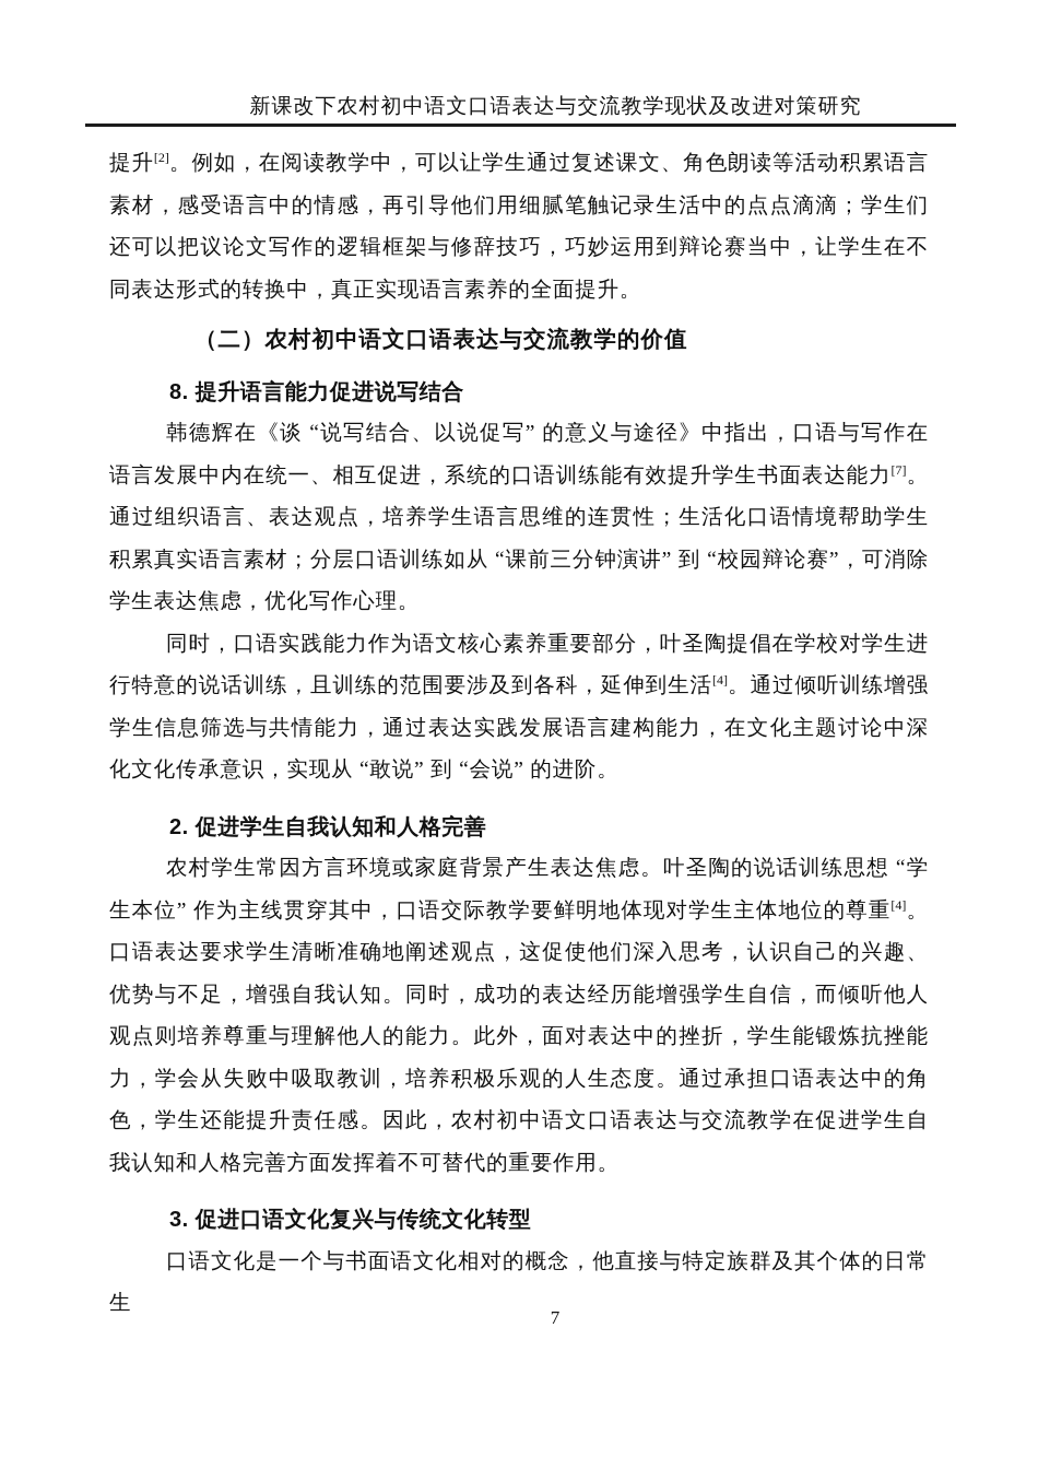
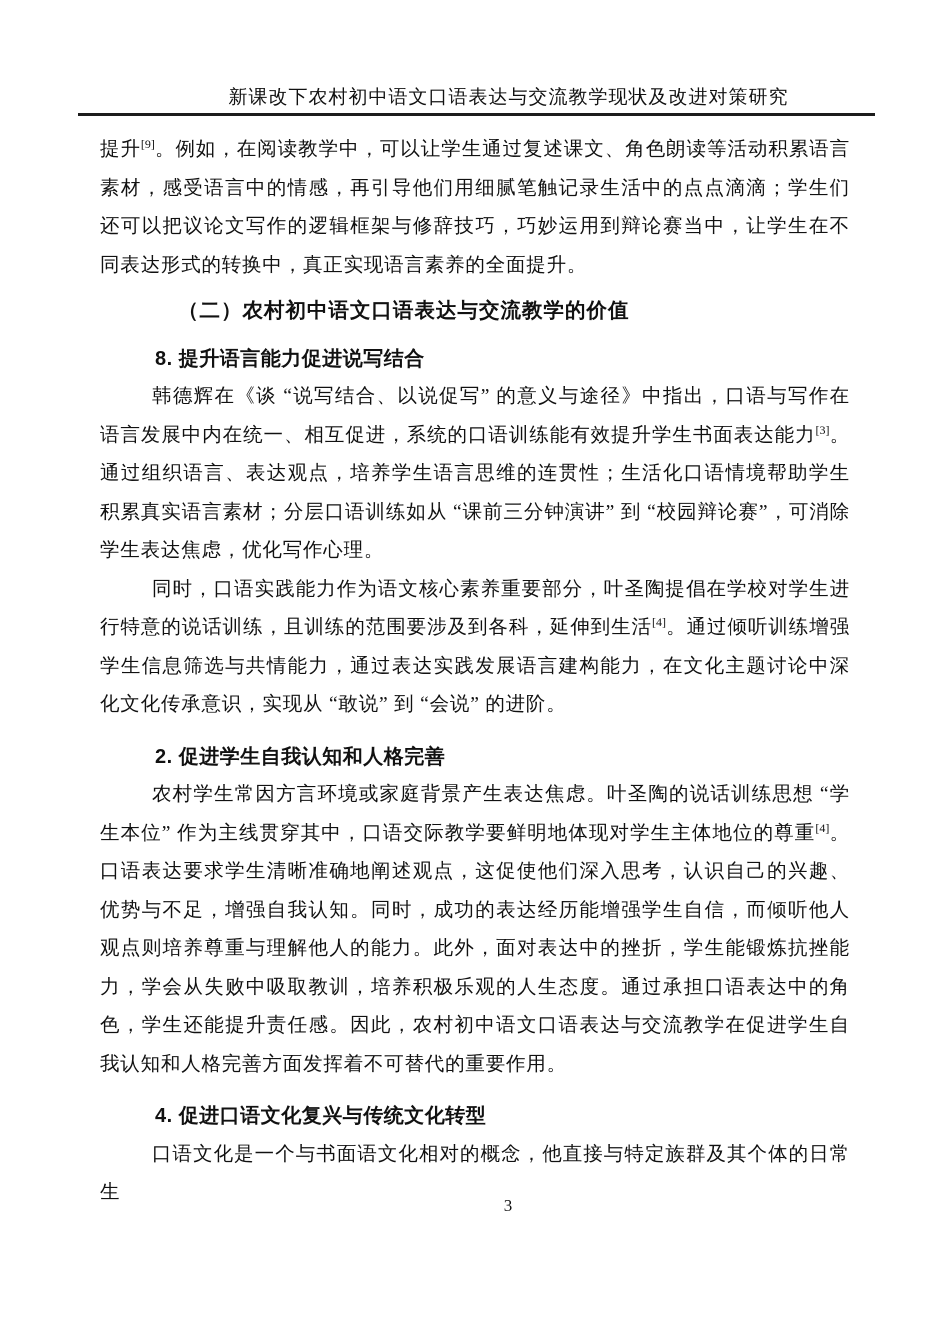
  新课改下农村初中语文口语表达与交流教学现状及改进对策研究
- 提升[2]。例如，在阅读教学中，可以让学生通过复述课文、角色朗读等活动积累语言素材，感受语言中的情感，再引导他们用细腻笔触记录生活中的点点滴滴；学生们还可以把议论文写作的逻辑框架与修辞技巧，巧妙运用到辩论赛当中，让学生在不同表达形式的转换中，真正实现语言素养的全面提升。
+ 提升[9]。例如，在阅读教学中，可以让学生通过复述课文、角色朗读等活动积累语言素材，感受语言中的情感，再引导他们用细腻笔触记录生活中的点点滴滴；学生们还可以把议论文写作的逻辑框架与修辞技巧，巧妙运用到辩论赛当中，让学生在不同表达形式的转换中，真正实现语言素养的全面提升。
  （二）农村初中语文口语表达与交流教学的价值
  8. 提升语言能力促进说写结合
- 韩德辉在《谈 “说写结合、以说促写” 的意义与途径》中指出，口语与写作在语言发展中内在统一、相互促进，系统的口语训练能有效提升学生书面表达能力[7]。通过组织语言、表达观点，培养学生语言思维的连贯性；生活化口语情境帮助学生积累真实语言素材；分层口语训练如从 “课前三分钟演讲” 到 “校园辩论赛”，可消除学生表达焦虑，优化写作心理。
+ 韩德辉在《谈 “说写结合、以说促写” 的意义与途径》中指出，口语与写作在语言发展中内在统一、相互促进，系统的口语训练能有效提升学生书面表达能力[3]。通过组织语言、表达观点，培养学生语言思维的连贯性；生活化口语情境帮助学生积累真实语言素材；分层口语训练如从 “课前三分钟演讲” 到 “校园辩论赛”，可消除学生表达焦虑，优化写作心理。
  同时，口语实践能力作为语文核心素养重要部分，叶圣陶提倡在学校对学生进行特意的说话训练，且训练的范围要涉及到各科，延伸到生活[4]。通过倾听训练增强学生信息筛选与共情能力，通过表达实践发展语言建构能力，在文化主题讨论中深化文化传承意识，实现从 “敢说” 到 “会说” 的进阶。
  2. 促进学生自我认知和人格完善
  农村学生常因方言环境或家庭背景产生表达焦虑。叶圣陶的说话训练思想 “学生本位” 作为主线贯穿其中，口语交际教学要鲜明地体现对学生主体地位的尊重[4]。口语表达要求学生清晰准确地阐述观点，这促使他们深入思考，认识自己的兴趣、优势与不足，增强自我认知。同时，成功的表达经历能增强学生自信，而倾听他人观点则培养尊重与理解他人的能力。此外，面对表达中的挫折，学生能锻炼抗挫能力，学会从失败中吸取教训，培养积极乐观的人生态度。通过承担口语表达中的角色，学生还能提升责任感。因此，农村初中语文口语表达与交流教学在促进学生自我认知和人格完善方面发挥着不可替代的重要作用。
- 3. 促进口语文化复兴与传统文化转型
+ 4. 促进口语文化复兴与传统文化转型
  口语文化是一个与书面语文化相对的概念，他直接与特定族群及其个体的日常生
- 7
+ 3
